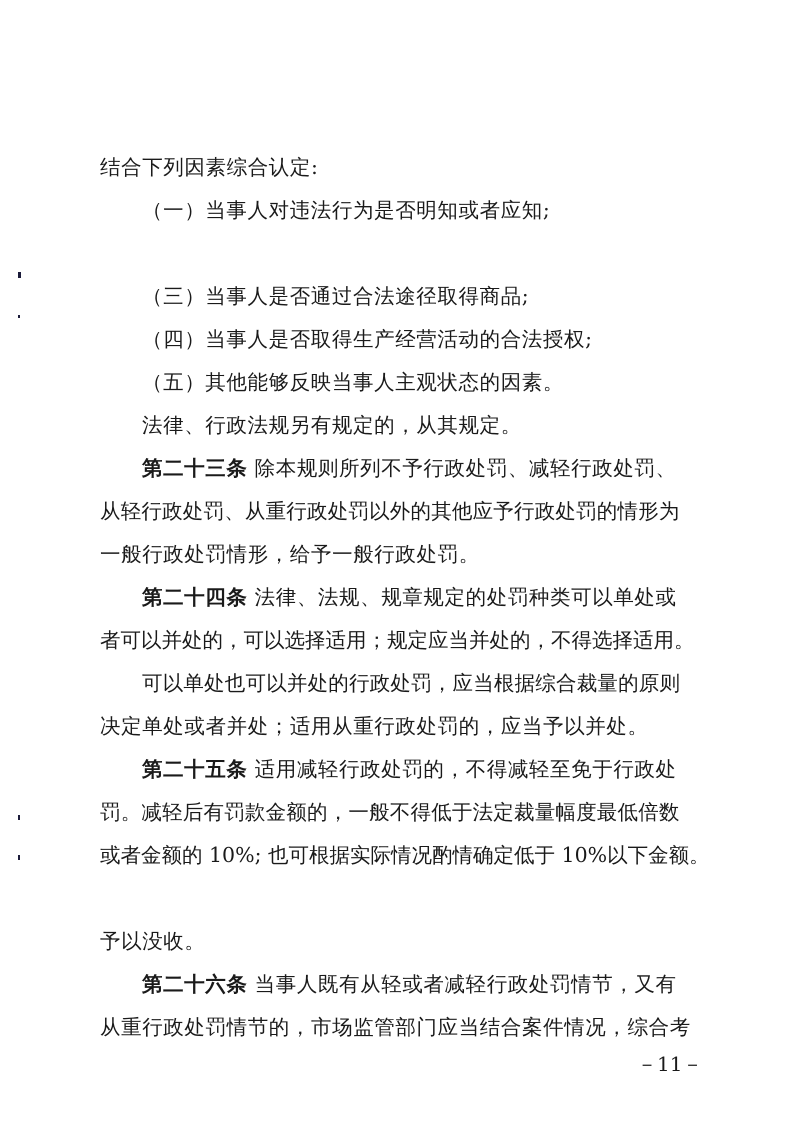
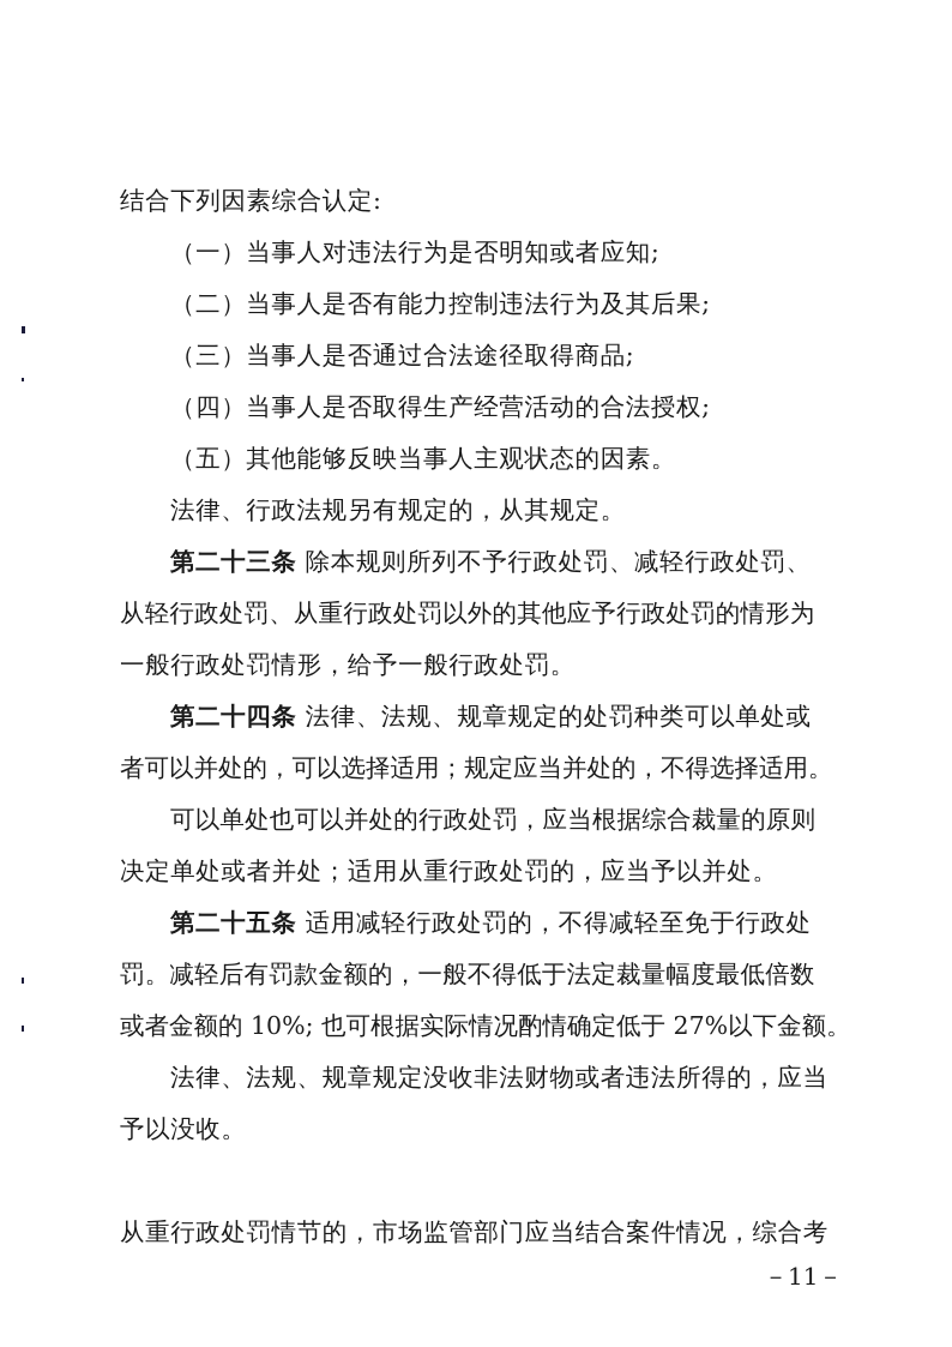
  结合下列因素综合认定:
  （一）当事人对违法行为是否明知或者应知;
+ （二）当事人是否有能力控制违法行为及其后果;
  （三）当事人是否通过合法途径取得商品;
  （四）当事人是否取得生产经营活动的合法授权;
  （五）其他能够反映当事人主观状态的因素。
  法律、行政法规另有规定的，从其规定。
  第二十三条 除本规则所列不予行政处罚、减轻行政处罚、
  从轻行政处罚、从重行政处罚以外的其他应予行政处罚的情形为
  一般行政处罚情形，给予一般行政处罚。
  第二十四条 法律、法规、规章规定的处罚种类可以单处或
  者可以并处的，可以选择适用；规定应当并处的，不得选择适用。
  可以单处也可以并处的行政处罚，应当根据综合裁量的原则
  决定单处或者并处；适用从重行政处罚的，应当予以并处。
  第二十五条 适用减轻行政处罚的，不得减轻至免于行政处
  罚。减轻后有罚款金额的，一般不得低于法定裁量幅度最低倍数
- 或者金额的 10%; 也可根据实际情况酌情确定低于 10%以下金额。
+ 或者金额的 10%; 也可根据实际情况酌情确定低于 27%以下金额。
+ 法律、法规、规章规定没收非法财物或者违法所得的，应当
  予以没收。
- 第二十六条 当事人既有从轻或者减轻行政处罚情节，又有
  从重行政处罚情节的，市场监管部门应当结合案件情况，综合考
  －11－
